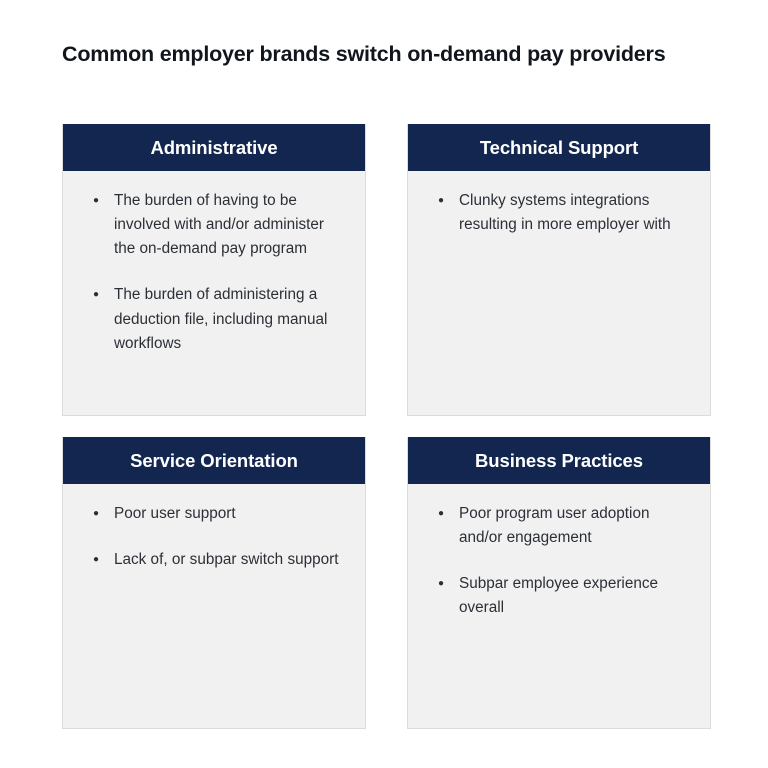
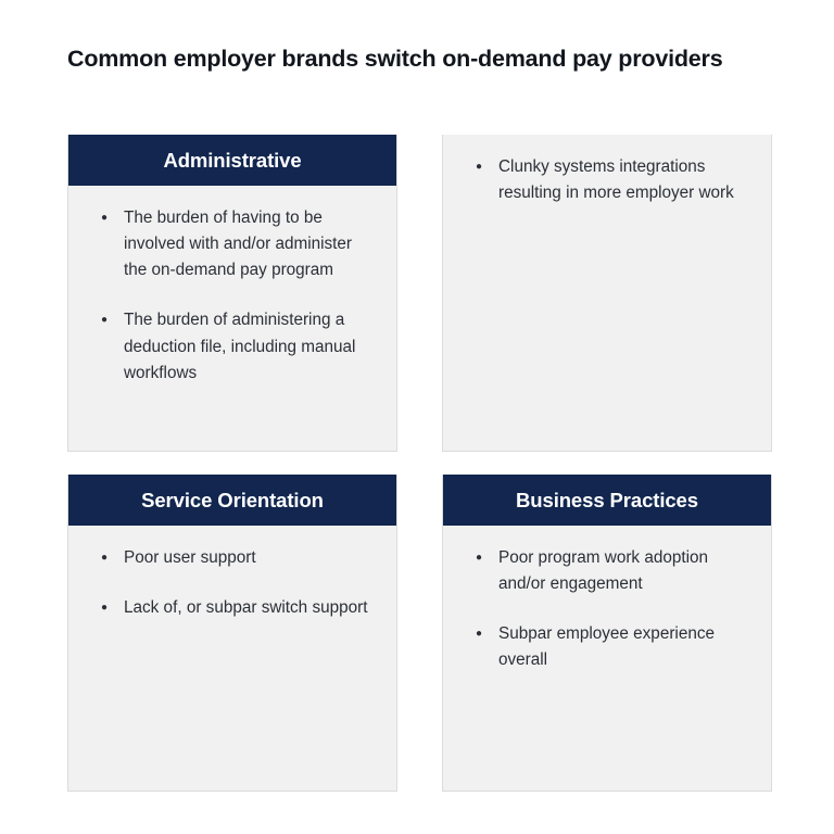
  Common employer brands switch on-demand pay providers
  Administrative
  The burden of having to be involved with and/or administer the on-demand pay program
  The burden of administering a deduction file, including manual workflows
- Technical Support
- Clunky systems integrations resulting in more employer with
+ Clunky systems integrations resulting in more employer work
  Service Orientation
  Poor user support
  Lack of, or subpar switch support
  Business Practices
- Poor program user adoption and/or engagement
+ Poor program work adoption and/or engagement
  Subpar employee experience overall
